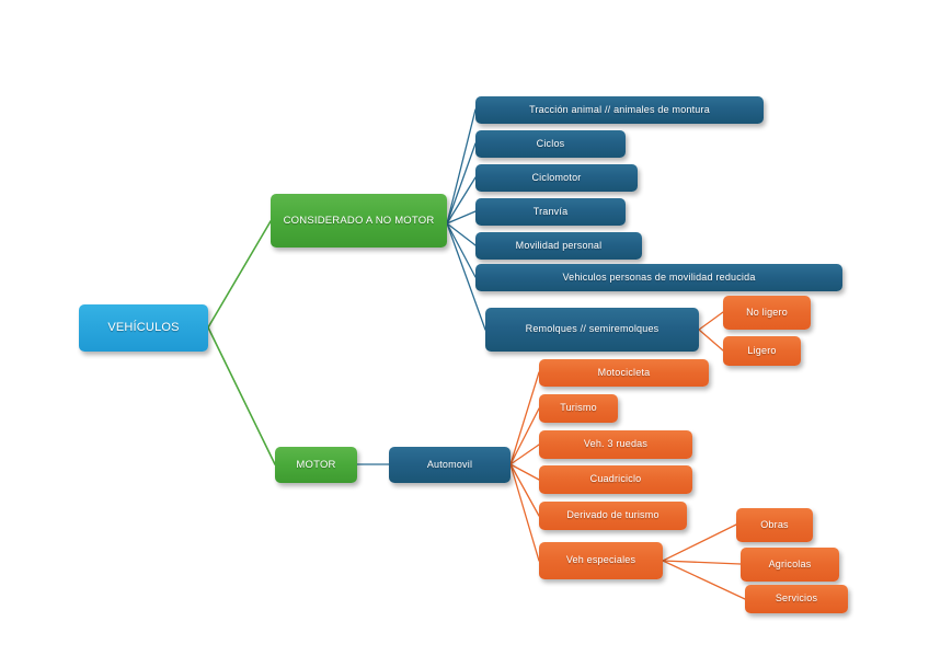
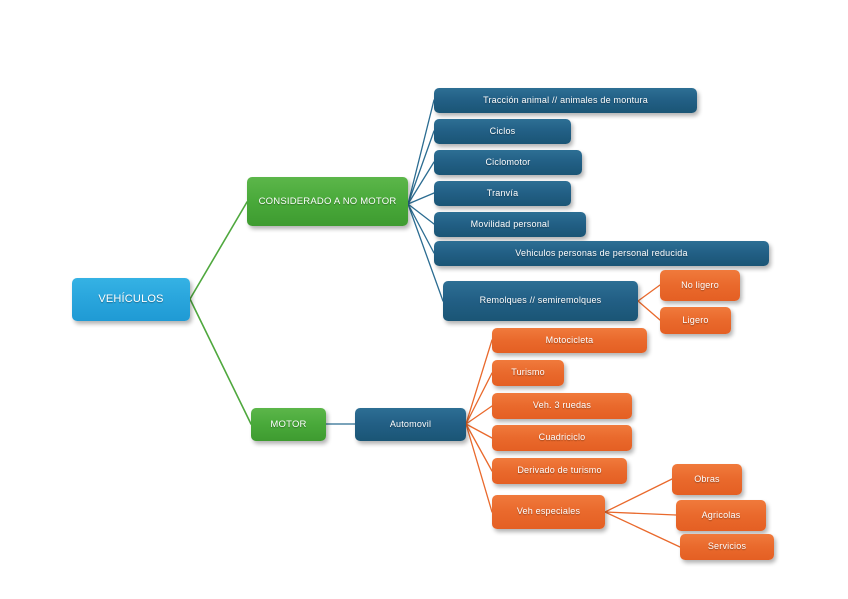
  VEHÍCULOS
  CONSIDERADO A NO MOTOR
  MOTOR
  Tracción animal // animales de montura
  Ciclos
  Ciclomotor
  Tranvía
  Movilidad personal
- Vehiculos personas de movilidad reducida
+ Vehiculos personas de personal reducida
  Remolques // semiremolques
  No ligero
  Ligero
  Automovil
  Motocicleta
  Turismo
  Veh. 3 ruedas
  Cuadriciclo
  Derivado de turismo
  Veh especiales
  Obras
  Agricolas
  Servicios
